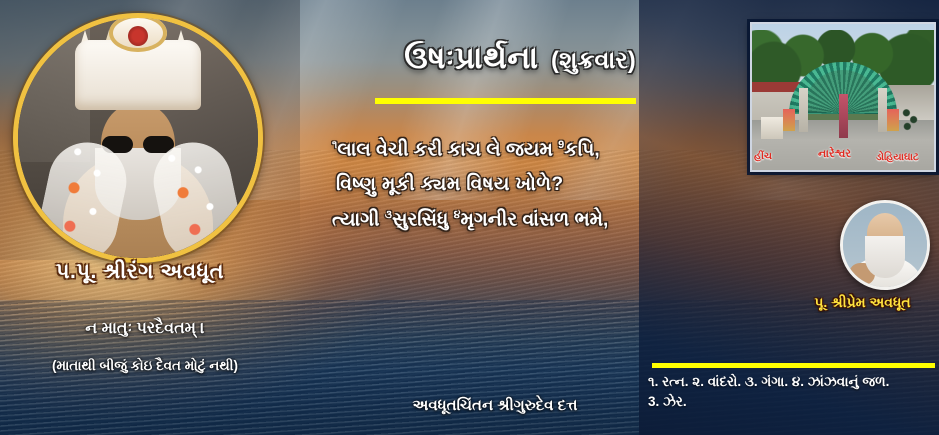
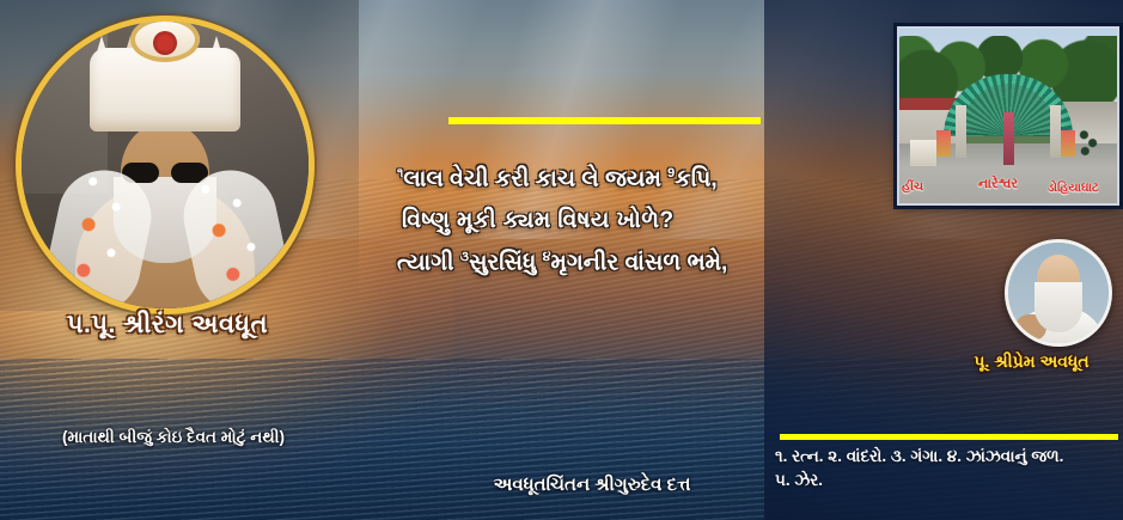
  પ.પૂ. શ્રીરંગ અવધૂત
- ન માતુઃ પરદૈવતમ્ ।
  (માતાથી બીજું કોઇ દૈવત મોટું નથી)
- ઉષઃપ્રાર્થના (શુક્રવાર)
  ૧લાલ વેચી કરી કાચ લે જયમ 9કપિ,
  વિષ્ણુ મૂકી ક્યમ વિષય ખોળે?
  ત્યાગી ૩સુરસિંધુ ૪મૃગનીર વાંસળ ભમે,
  અવધૂતચિંતન શ્રીગુરુદેવ દત્ત
  હીંચ
  નારેશ્વર
  ડોહિયાઘાટ
  પૂ. શ્રીપ્રેમ અવધૂત
  ૧. રત્ન. ૨. વાંદરો. ૩. ગંગા. ૪. ઝાંઝવાનું જળ.
- 3. ઝેર.
+ ૫. ઝેર.
